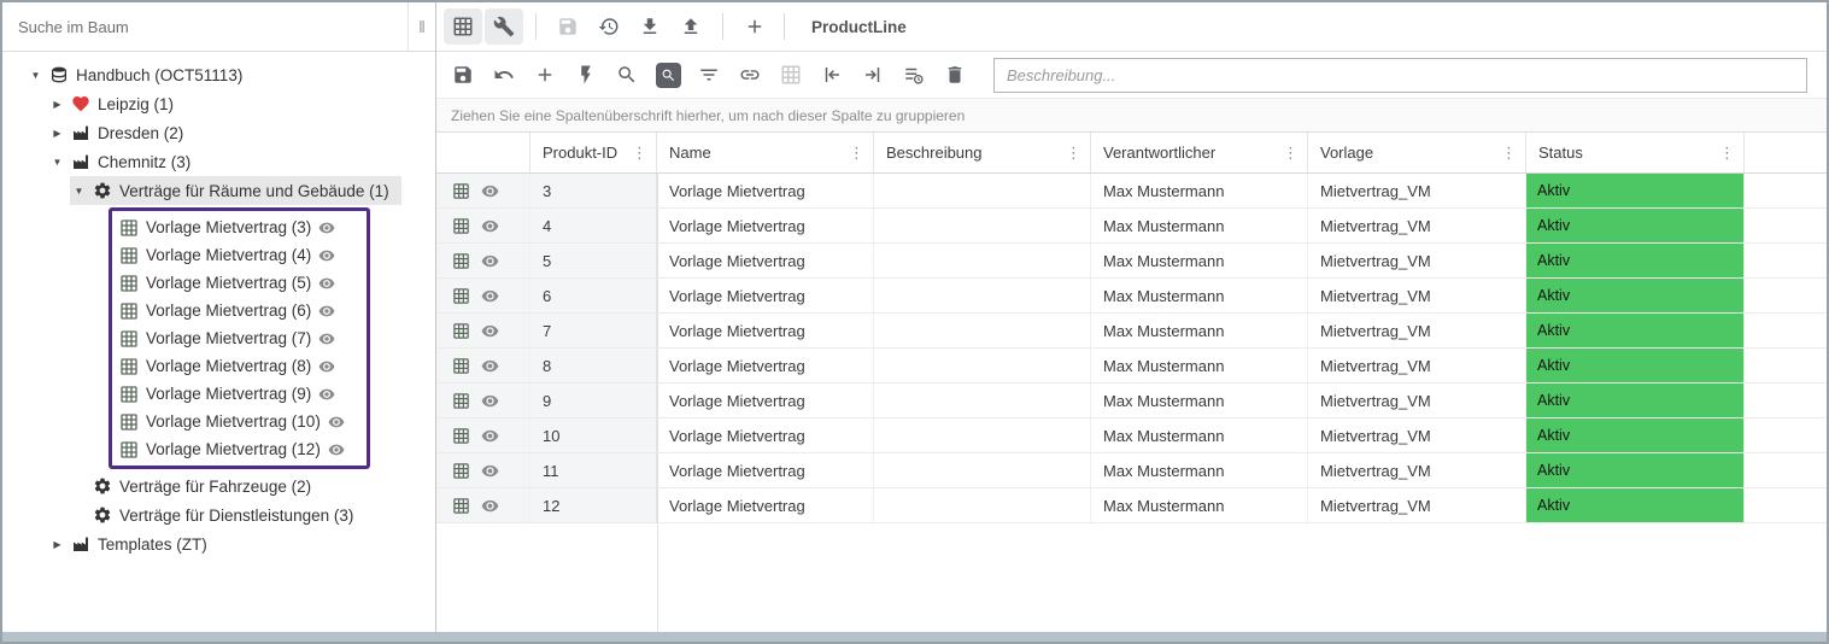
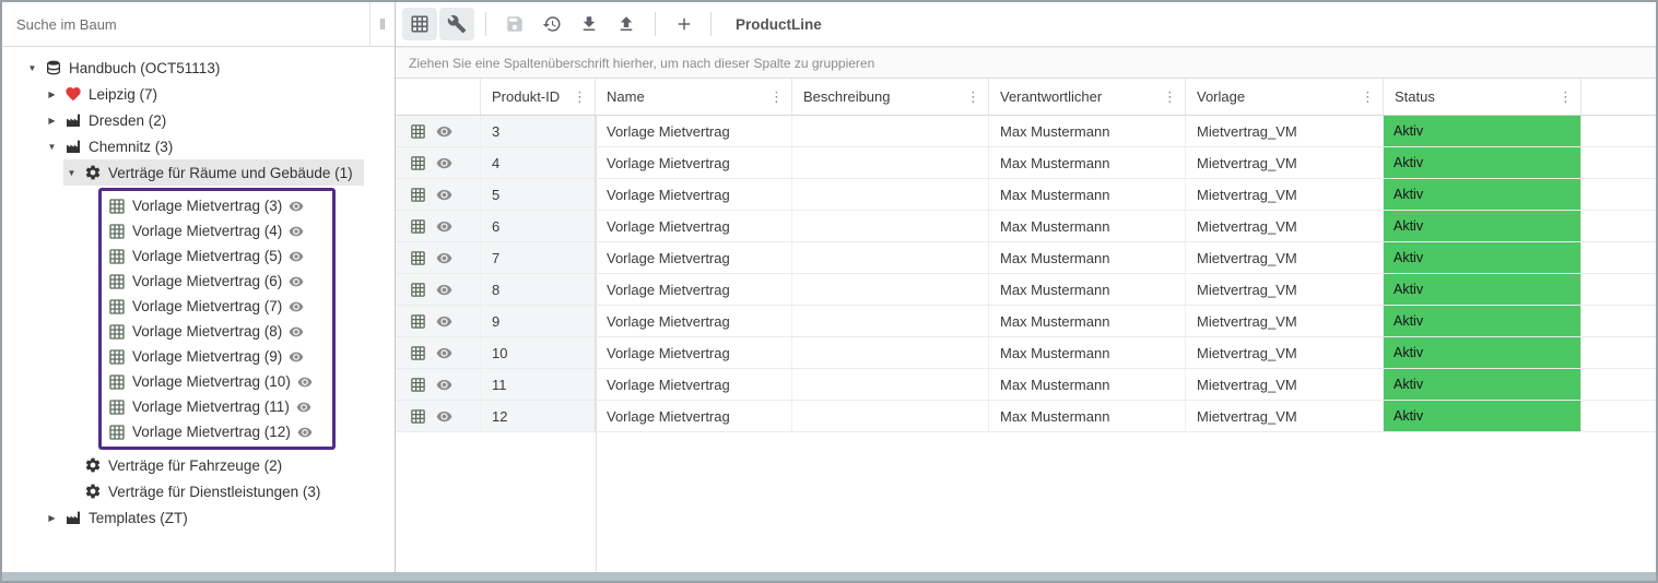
  Suche im Baum
  ‖
  ▼
  Handbuch (OCT51113)
  ▶
- Leipzig (1)
+ Leipzig (7)
  ▶
  Dresden (2)
  ▼
  Chemnitz (3)
  ▼
  Verträge für Räume und Gebäude (1)
  Vorlage Mietvertrag (3)
  Vorlage Mietvertrag (4)
  Vorlage Mietvertrag (5)
  Vorlage Mietvertrag (6)
  Vorlage Mietvertrag (7)
  Vorlage Mietvertrag (8)
  Vorlage Mietvertrag (9)
  Vorlage Mietvertrag (10)
+ Vorlage Mietvertrag (11)
  Vorlage Mietvertrag (12)
  Verträge für Fahrzeuge (2)
  Verträge für Dienstleistungen (3)
  ▶
  Templates (ZT)
  ProductLine
- Beschreibung...
  Ziehen Sie eine Spaltenüberschrift hierher, um nach dieser Spalte zu gruppieren
  Produkt-ID
  ⋮
  Name
  ⋮
  Beschreibung
  ⋮
  Verantwortlicher
  ⋮
  Vorlage
  ⋮
  Status
  ⋮
  3
  Vorlage Mietvertrag
  Max Mustermann
  Mietvertrag_VM
  Aktiv
  4
  Vorlage Mietvertrag
  Max Mustermann
  Mietvertrag_VM
  Aktiv
  5
  Vorlage Mietvertrag
  Max Mustermann
  Mietvertrag_VM
  Aktiv
  6
  Vorlage Mietvertrag
  Max Mustermann
  Mietvertrag_VM
  Aktiv
  7
  Vorlage Mietvertrag
  Max Mustermann
  Mietvertrag_VM
  Aktiv
  8
  Vorlage Mietvertrag
  Max Mustermann
  Mietvertrag_VM
  Aktiv
  9
  Vorlage Mietvertrag
  Max Mustermann
  Mietvertrag_VM
  Aktiv
  10
  Vorlage Mietvertrag
  Max Mustermann
  Mietvertrag_VM
  Aktiv
  11
  Vorlage Mietvertrag
  Max Mustermann
  Mietvertrag_VM
  Aktiv
  12
  Vorlage Mietvertrag
  Max Mustermann
  Mietvertrag_VM
  Aktiv
